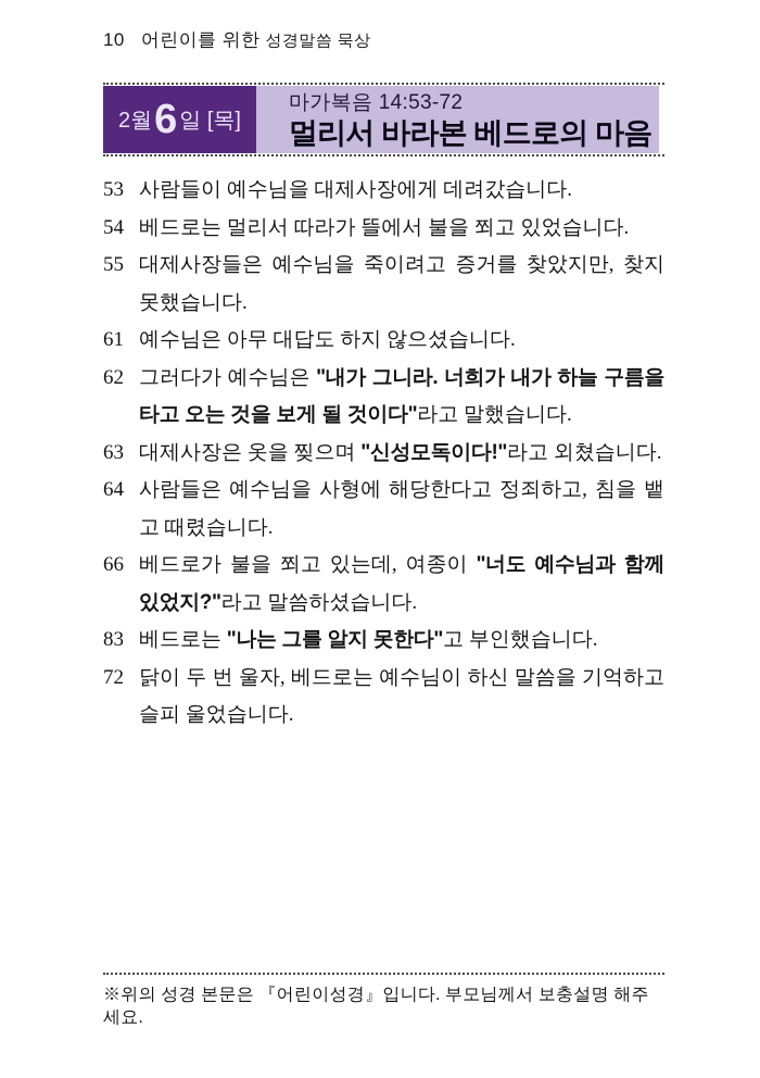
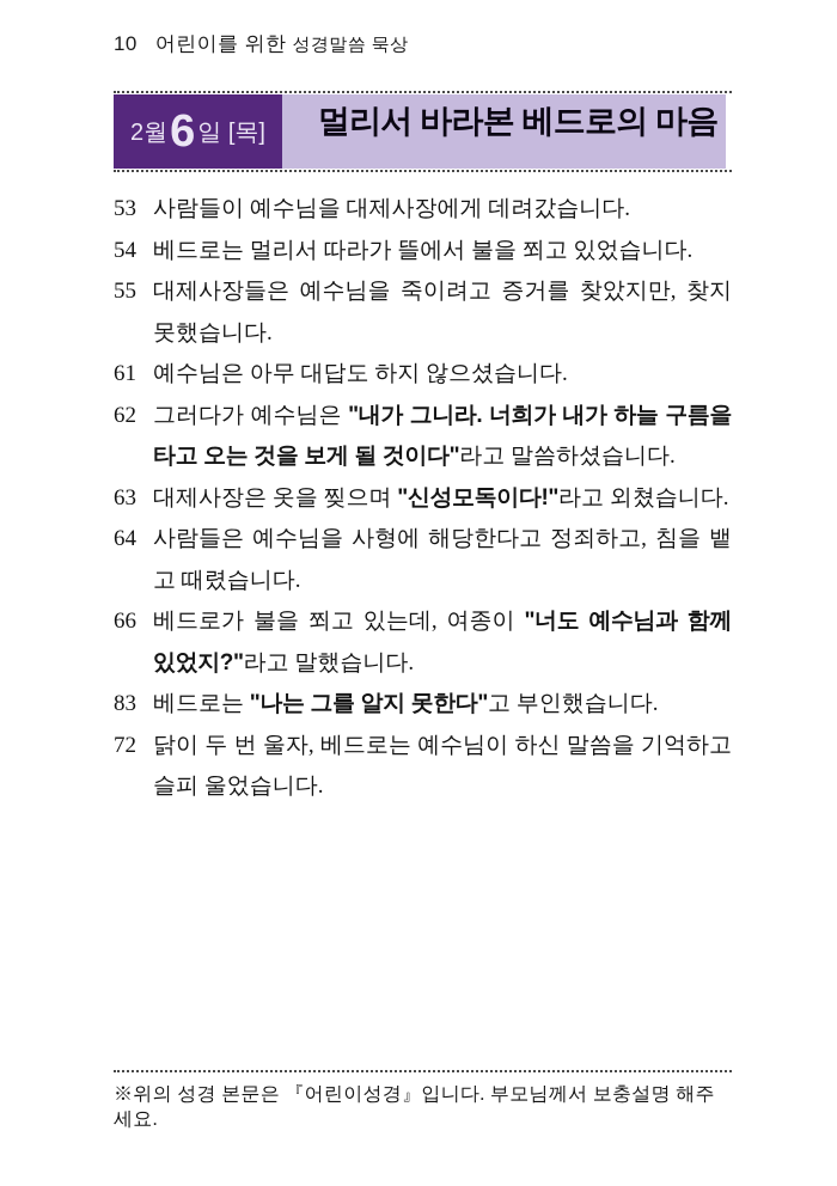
  10 어린이를 위한 성경말씀 묵상
  2월
  6
  일 [목]
- 마가복음 14:53-72
  멀리서 바라본 베드로의 마음
  53 사람들이 예수님을 대제사장에게 데려갔습니다.
  54 베드로는 멀리서 따라가 뜰에서 불을 쬐고 있었습니다.
  55 대제사장들은 예수님을 죽이려고 증거를 찾았지만, 찾지 못했습니다.
  61 예수님은 아무 대답도 하지 않으셨습니다.
- 62 그러다가 예수님은 "내가 그니라. 너희가 내가 하늘 구름을 타고 오는 것을 보게 될 것이다"라고 말했습니다.
+ 62 그러다가 예수님은 "내가 그니라. 너희가 내가 하늘 구름을 타고 오는 것을 보게 될 것이다"라고 말씀하셨습니다.
  63 대제사장은 옷을 찢으며 "신성모독이다!"라고 외쳤습니다.
  64 사람들은 예수님을 사형에 해당한다고 정죄하고, 침을 뱉고 때렸습니다.
- 66 베드로가 불을 쬐고 있는데, 여종이 "너도 예수님과 함께 있었지?"라고 말씀하셨습니다.
+ 66 베드로가 불을 쬐고 있는데, 여종이 "너도 예수님과 함께 있었지?"라고 말했습니다.
  83 베드로는 "나는 그를 알지 못한다"고 부인했습니다.
  72 닭이 두 번 울자, 베드로는 예수님이 하신 말씀을 기억하고 슬피 울었습니다.
  ※위의 성경 본문은 『어린이성경』입니다. 부모님께서 보충설명 해주세요.
